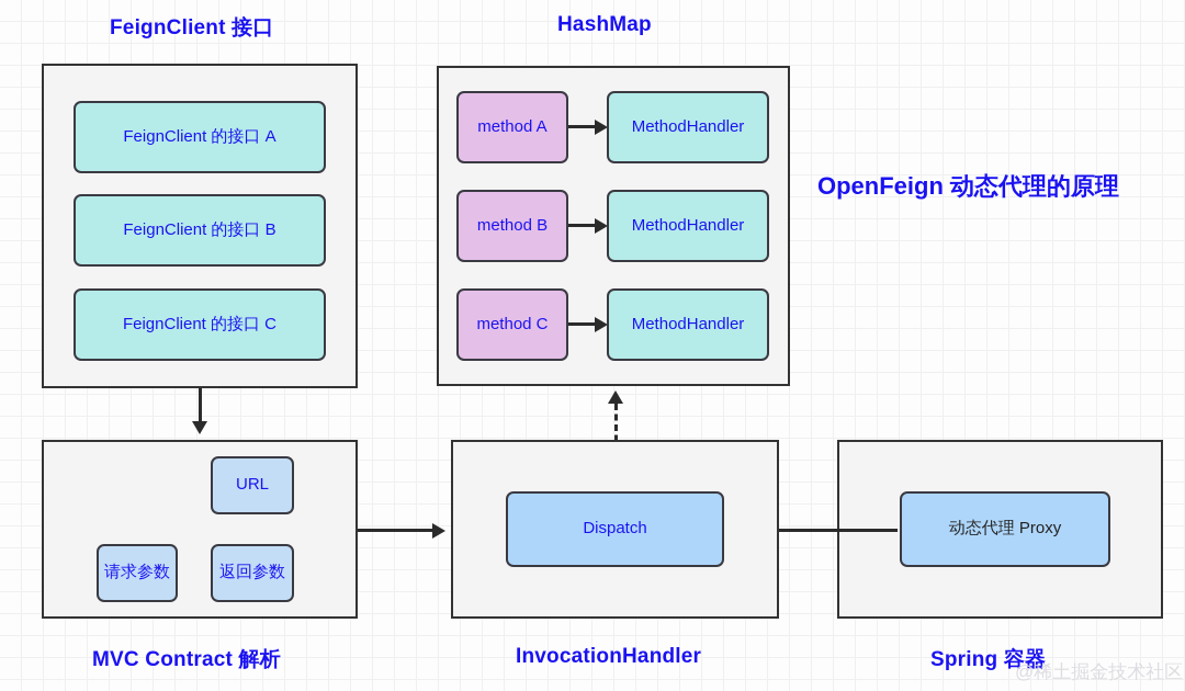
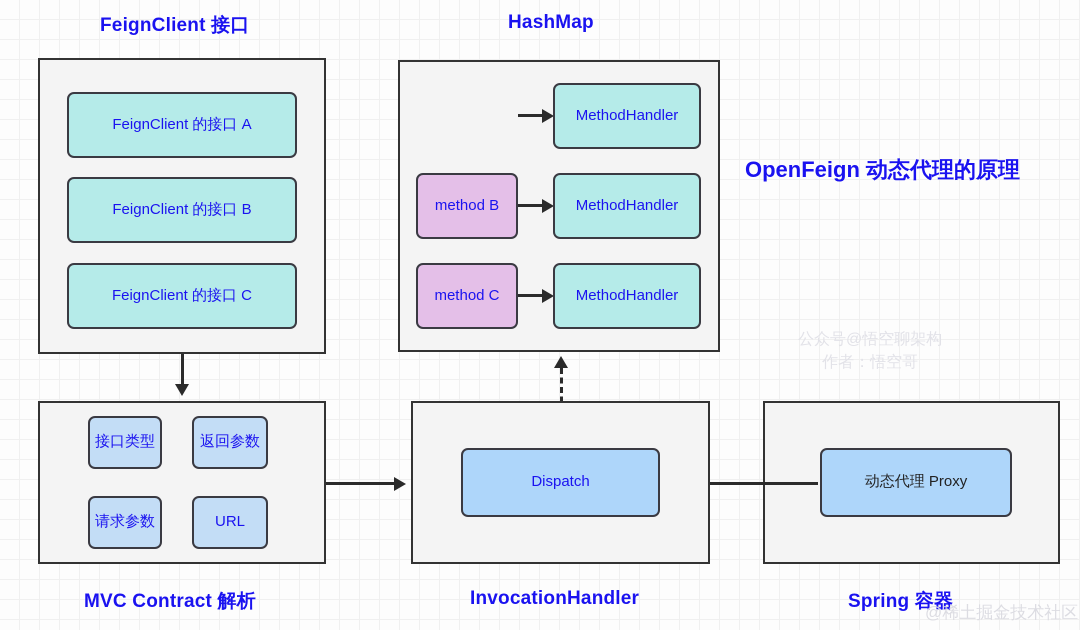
  FeignClient 接口
  HashMap
  OpenFeign 动态代理的原理
  MVC Contract 解析
  InvocationHandler
  Spring 容器
  FeignClient 的接口 A
  FeignClient 的接口 B
  FeignClient 的接口 C
- method A
  MethodHandler
  method B
  MethodHandler
  method C
  MethodHandler
+ 接口类型
- URL
+ 返回参数
  请求参数
- 返回参数
+ URL
  Dispatch
  动态代理 Proxy
+ 公众号@悟空聊架构
+ 作者：悟空哥
  @稀土掘金技术社区
